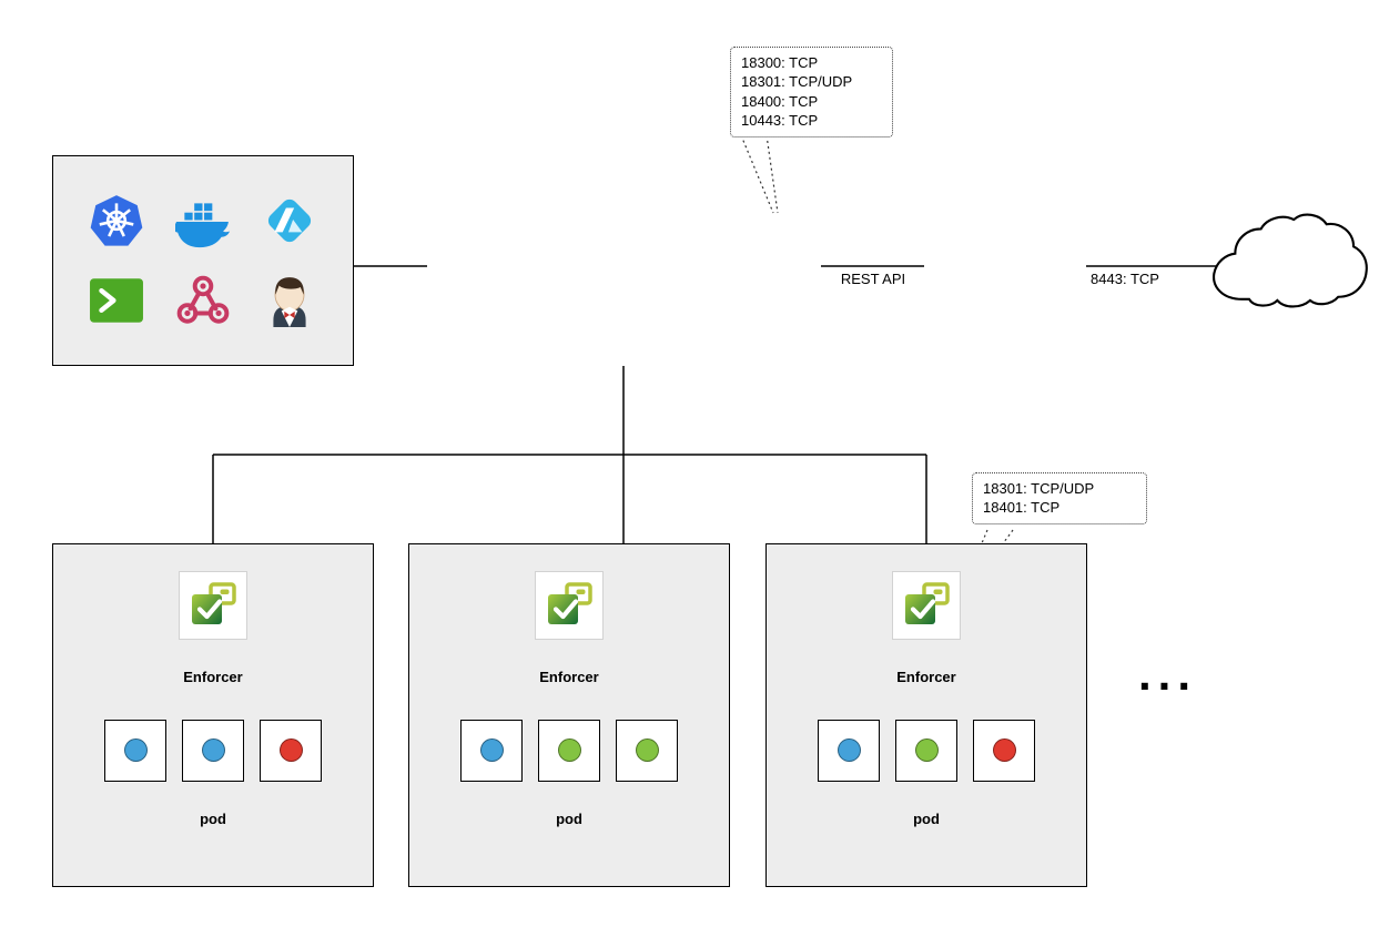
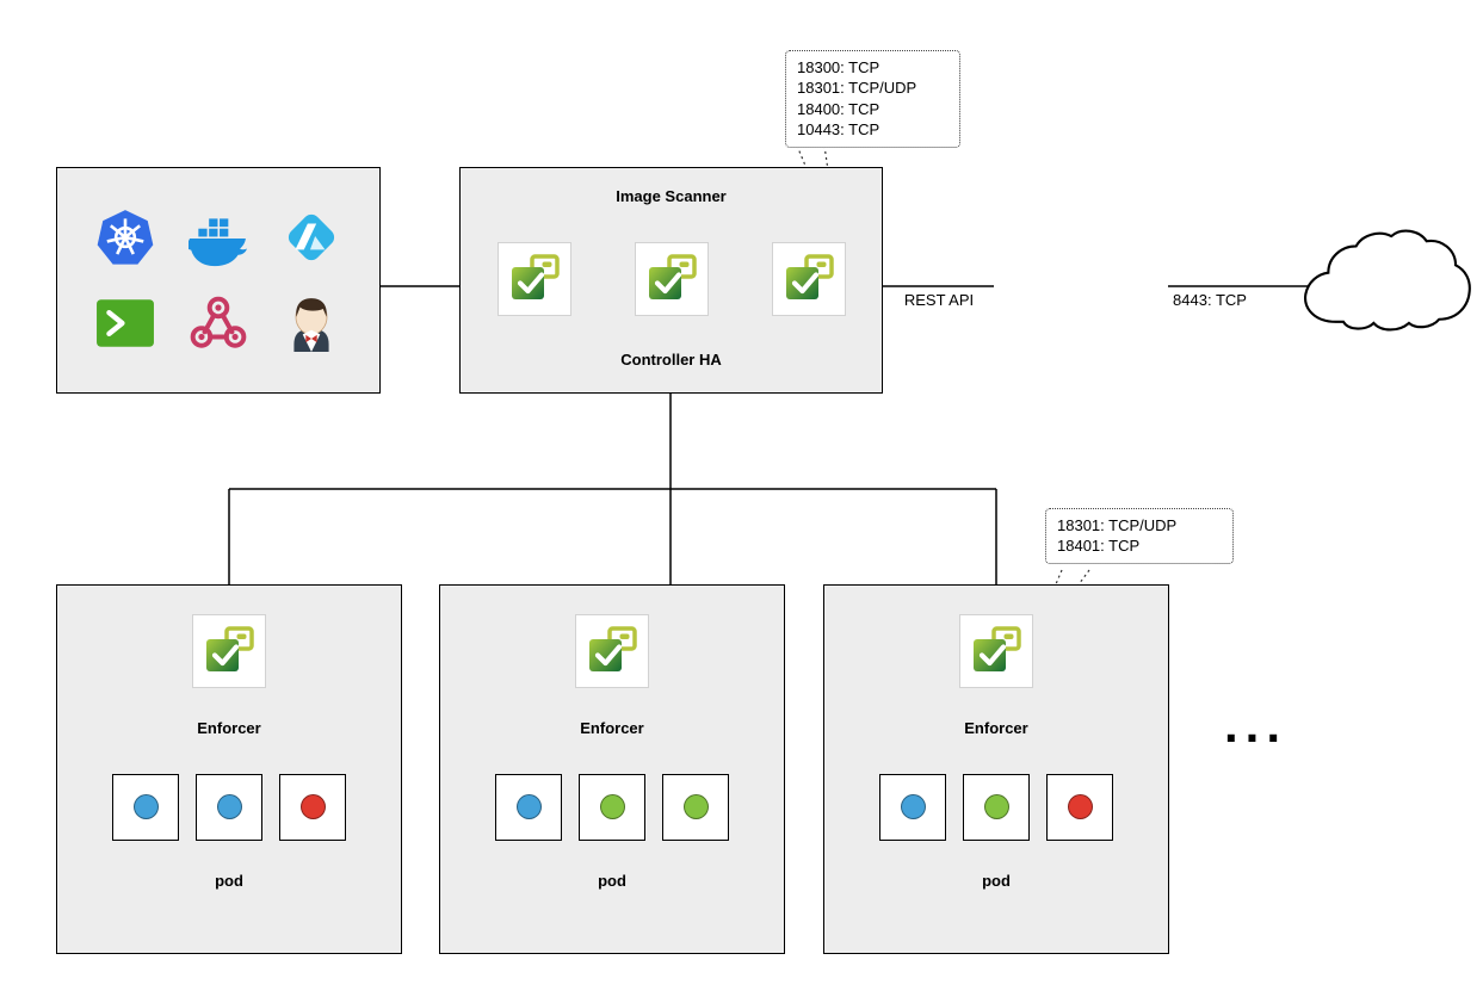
+ Image Scanner
+ Controller HA
  18300: TCP
  18301: TCP/UDP
  18400: TCP
  10443: TCP
  REST API
  8443: TCP
  18301: TCP/UDP
  18401: TCP
  Enforcer
  pod
  Enforcer
  pod
  Enforcer
  pod
  ...
